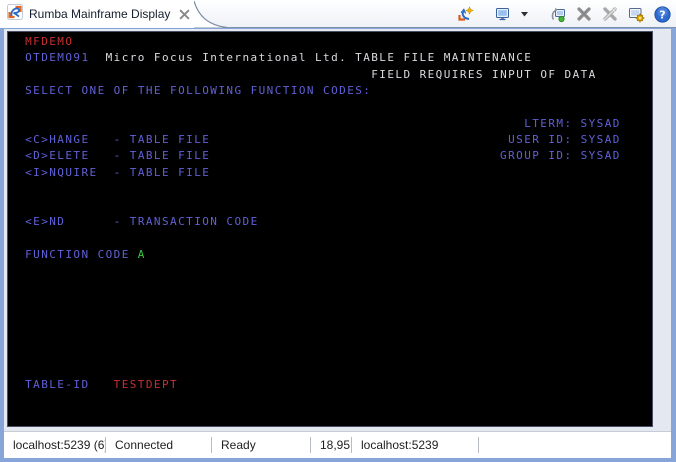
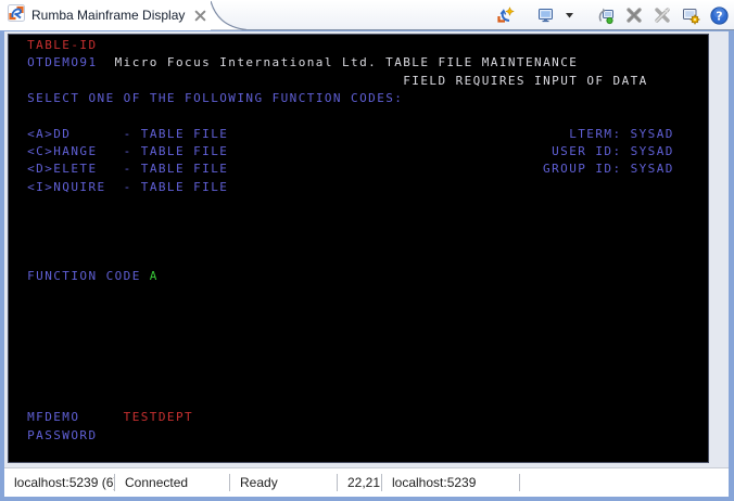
  Rumba Mainframe Display
  ?
- MFDEMO
+ TABLE-ID
  OTDEMO91
  Micro Focus International Ltd.
  TABLE FILE MAINTENANCE
  FIELD REQUIRES INPUT OF DATA
  SELECT ONE OF THE FOLLOWING FUNCTION CODES:
+ <A>DD - TABLE FILE
  LTERM: SYSAD
  <C>HANGE - TABLE FILE
  USER ID: SYSAD
  <D>ELETE - TABLE FILE
  GROUP ID: SYSAD
  <I>NQUIRE - TABLE FILE
- <E>ND - TRANSACTION CODE
  FUNCTION CODE
  A
- TABLE-ID
+ MFDEMO
  TESTDEPT
+ PASSWORD
  localhost:5239 (6
  Connected
  Ready
- 18,95
+ 22,21
  localhost:5239
